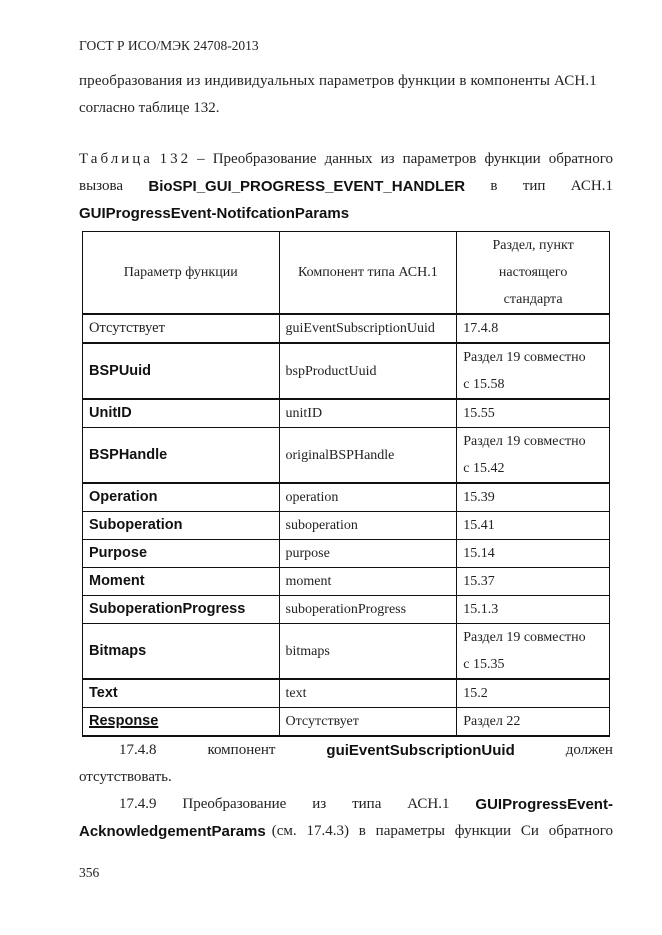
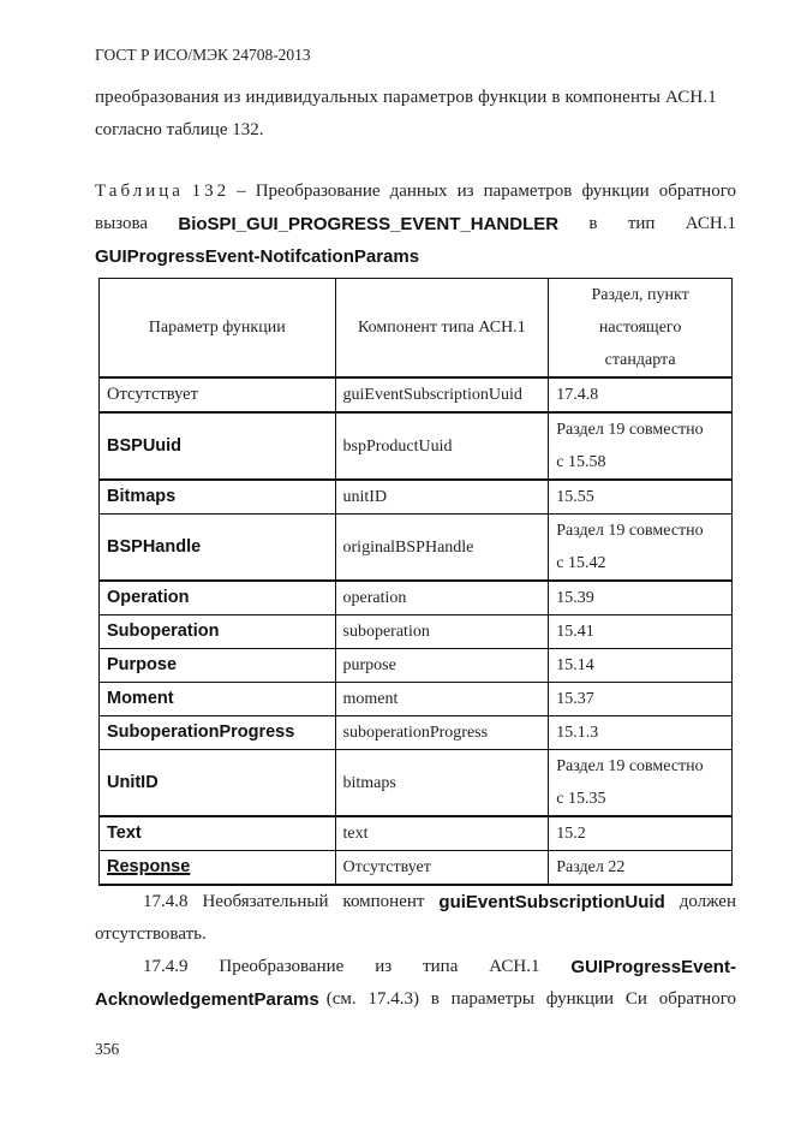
  ГОСТ Р ИСО/МЭК 24708-2013
  преобразования из индивидуальных параметров функции в компоненты АСН.1
  согласно таблице 132.
  Таблица 132
  – Преобразование данных из параметров функции обратного
  вызова
  BioSPI_GUI_PROGRESS_EVENT_HANDLER
  в
  тип
  АСН.1
  GUIProgressEvent-NotifcationParams
  Параметр функции	Компонент типа АСН.1	Раздел, пункт настоящего стандарта
  Отсутствует	guiEventSubscriptionUuid	17.4.8
  BSPUuid	bspProductUuid	Раздел 19 совместно с 15.58
- UnitID	unitID	15.55
+ Bitmaps	unitID	15.55
  BSPHandle	originalBSPHandle	Раздел 19 совместно с 15.42
  Operation	operation	15.39
  Suboperation	suboperation	15.41
  Purpose	purpose	15.14
  Moment	moment	15.37
  SuboperationProgress	suboperationProgress	15.1.3
- Bitmaps	bitmaps	Раздел 19 совместно с 15.35
+ UnitID	bitmaps	Раздел 19 совместно с 15.35
  Text	text	15.2
  Response	Отсутствует	Раздел 22
  17.4.8
+ Необязательный
  компонент
  guiEventSubscriptionUuid
  должен
  отсутствовать.
  17.4.9
  Преобразование
  из
  типа
  АСН.1
  GUIProgressEvent-
  AcknowledgementParams
  (см. 17.4.3) в параметры функции Си обратного
  356
